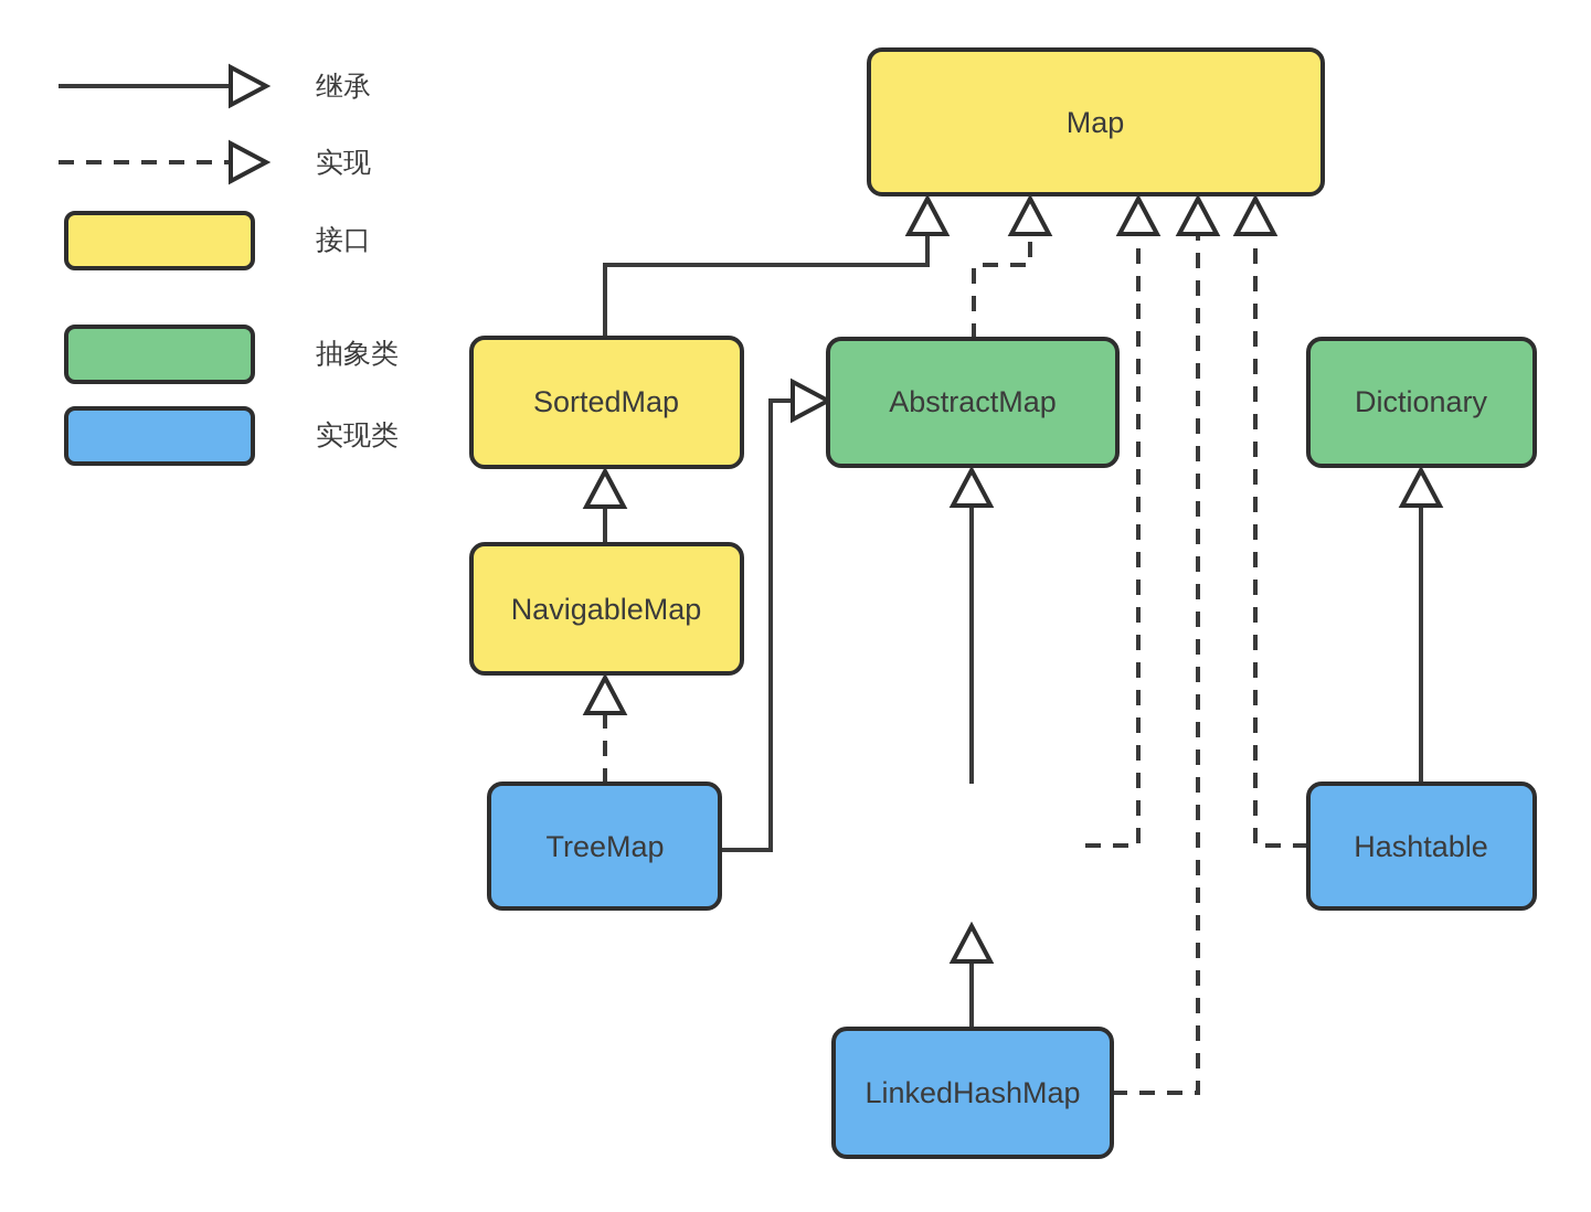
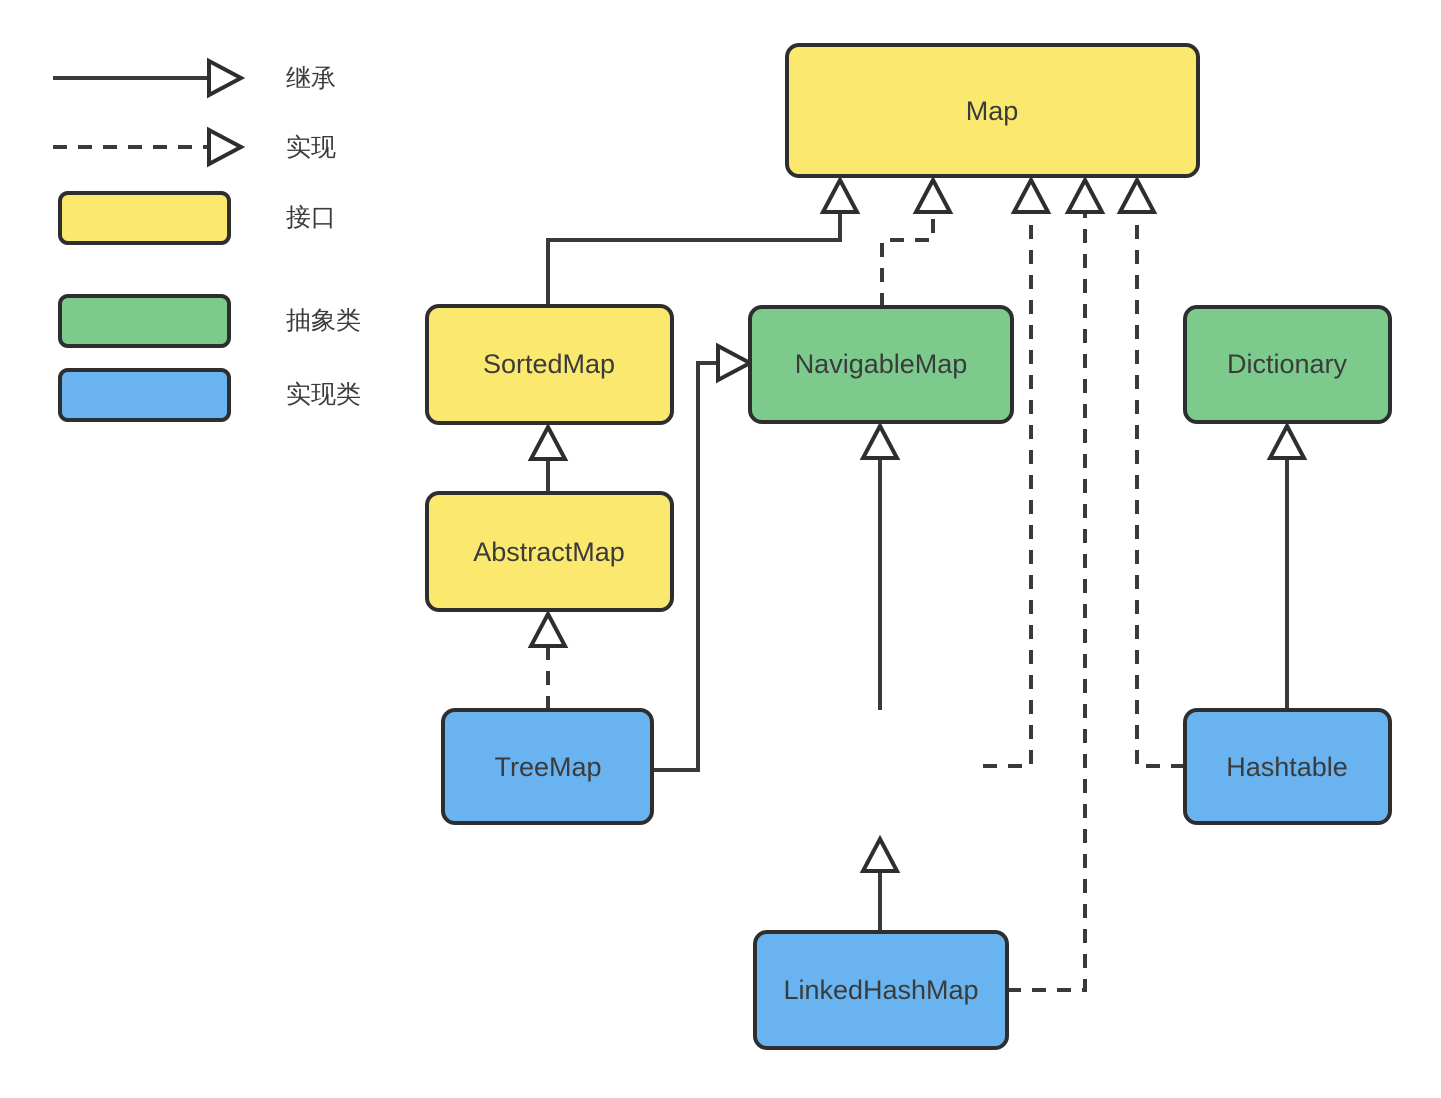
  继承
  实现
  接口
  抽象类
  实现类
  Map
  SortedMap
- AbstractMap
+ NavigableMap
  Dictionary
- NavigableMap
+ AbstractMap
  TreeMap
  Hashtable
  LinkedHashMap
